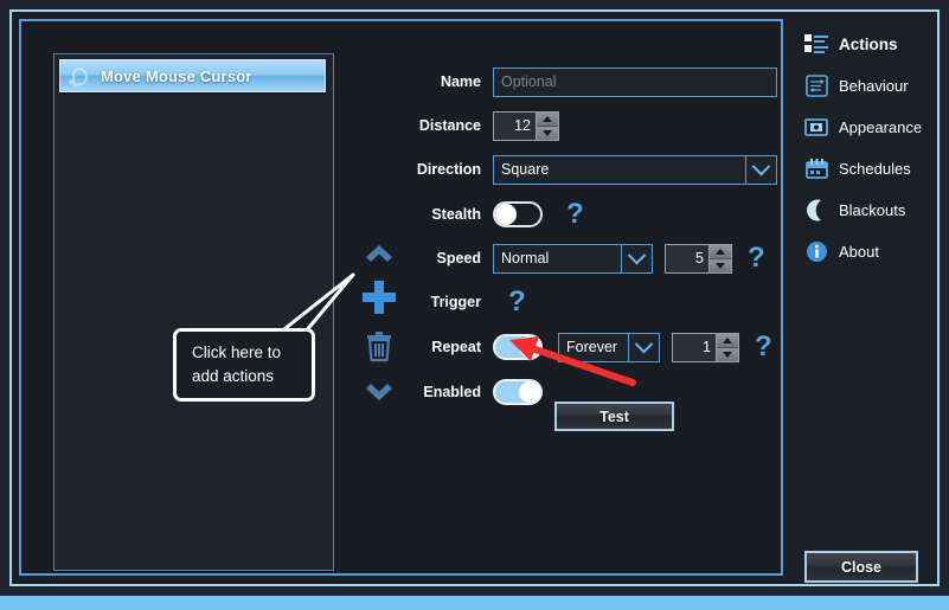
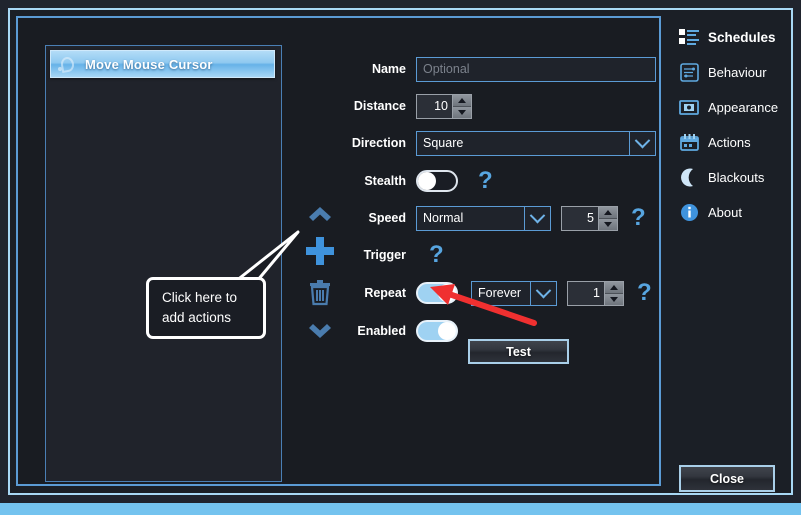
  Move Mouse Cursor
  Name
  Optional
  Distance
- 12
+ 10
  Direction
  Square
  Stealth
  ?
  Speed
  Normal
  5
  ?
  Trigger
  ?
  Repeat
  Forever
  1
  ?
  Enabled
- Actions
+ Schedules
  Behaviour
  Appearance
- Schedules
+ Actions
  Blackouts
  About
  Test
  Close
  Click here to
  add actions
